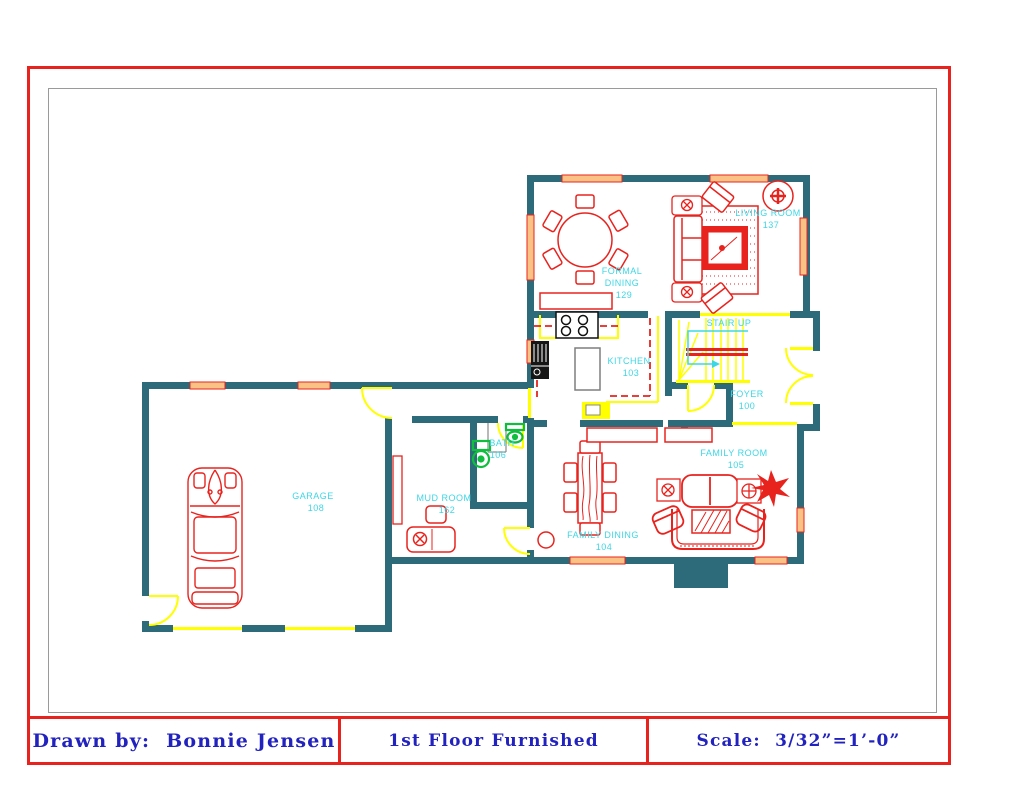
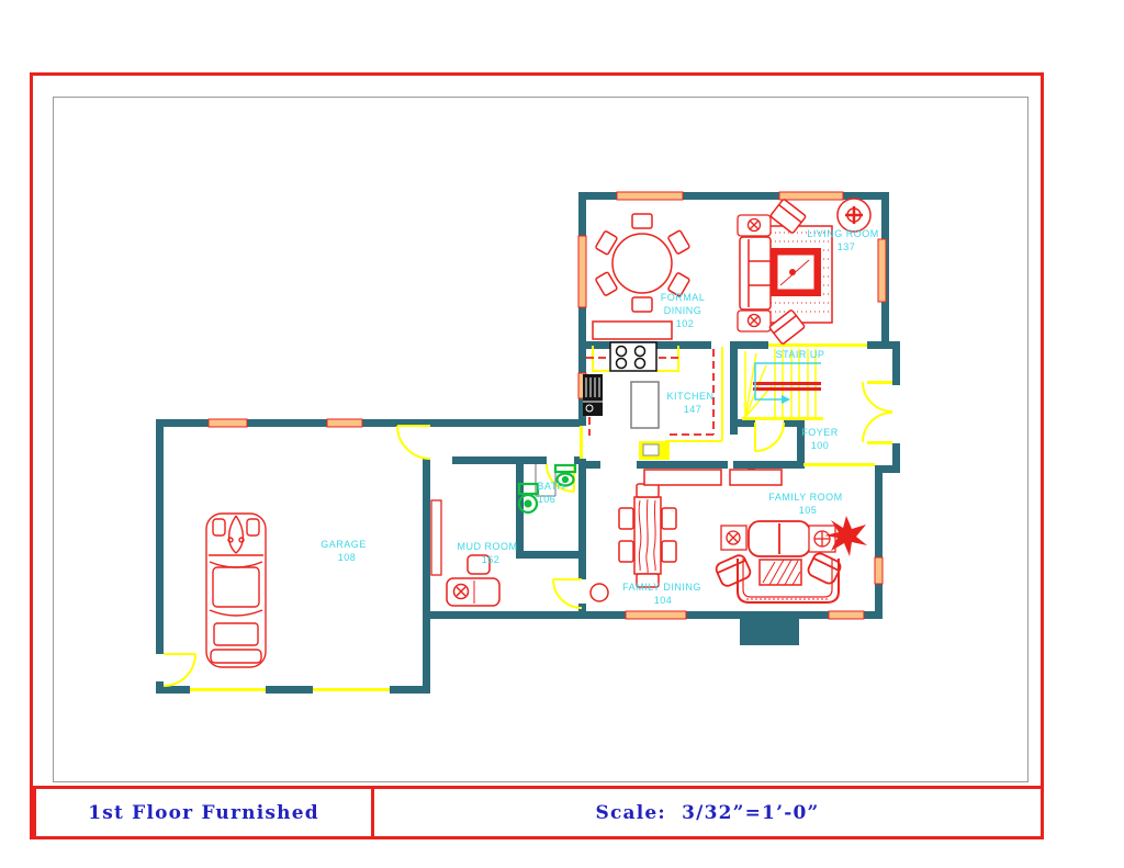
  LIVING ROOM
  137
  FORMAL
  DINING
- 129
+ 102
  KITCHEN
- 103
+ 147
  FAMILY DINING
  104
  FAMILY ROOM
  105
  BATH
  106
  MUD ROOM
  162
  GARAGE
  108
  FOYER
  100
  STAIR UP
- Drawn by:
- Bonnie Jensen
  1st Floor Furnished
  Scale: 3/32”=1’-0”
